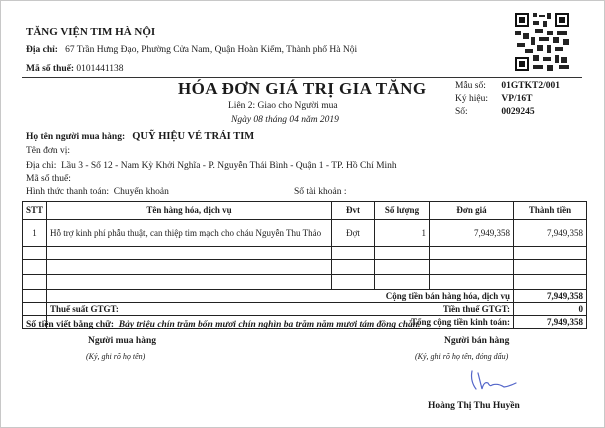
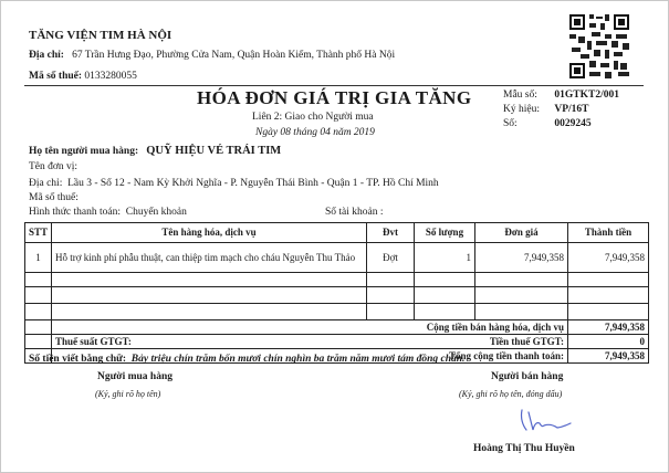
  TĂNG VIỆN TIM HÀ NỘI
  Địa chỉ: 67 Trần Hưng Đạo, Phường Cửa Nam, Quận Hoàn Kiếm, Thành phố Hà Nội
- Mã số thuế: 0101441138
+ Mã số thuế: 0133280055
  HÓA ĐƠN GIÁ TRỊ GIA TĂNG
  Liên 2: Giao cho Người mua
  Ngày 08 tháng 04 năm 2019
  Mẫu số: 01GTKT2/001
  Ký hiệu: VP/16T
  Số: 0029245
  Họ tên người mua hàng: QUỸ HIỆU VÉ TRÁI TIM
  Tên đơn vị:
  Địa chỉ: Lầu 3 - Số 12 - Nam Kỳ Khởi Nghĩa - P. Nguyễn Thái Bình - Quận 1 - TP. Hồ Chí Minh
  Mã số thuế:
  Hình thức thanh toán: Chuyển khoản
  Số tài khoản :
  STT	Tên hàng hóa, dịch vụ	Đvt	Số lượng	Đơn giá	Thành tiền
  1	Hỗ trợ kinh phí phẫu thuật, can thiệp tim mạch cho cháu Nguyễn Thu Thảo	Đợt	1	7,949,358	7,949,358
  	Cộng tiền bán hàng hóa, dịch vụ	7,949,358
  	Thuế suất GTGT: Tiền thuế GTGT:	0
- 	Tổng cộng tiền kinh toán:	7,949,358
+ 	Tổng cộng tiền thanh toán:	7,949,358
  Số tiền viết bằng chữ: Bảy triệu chín trăm bốn mươi chín nghìn ba trăm năm mươi tám đồng chẵn.
  Người mua hàng
  (Ký, ghi rõ họ tên)
  Người bán hàng
  (Ký, ghi rõ họ tên, đóng dấu)
  Hoàng Thị Thu Huyền
